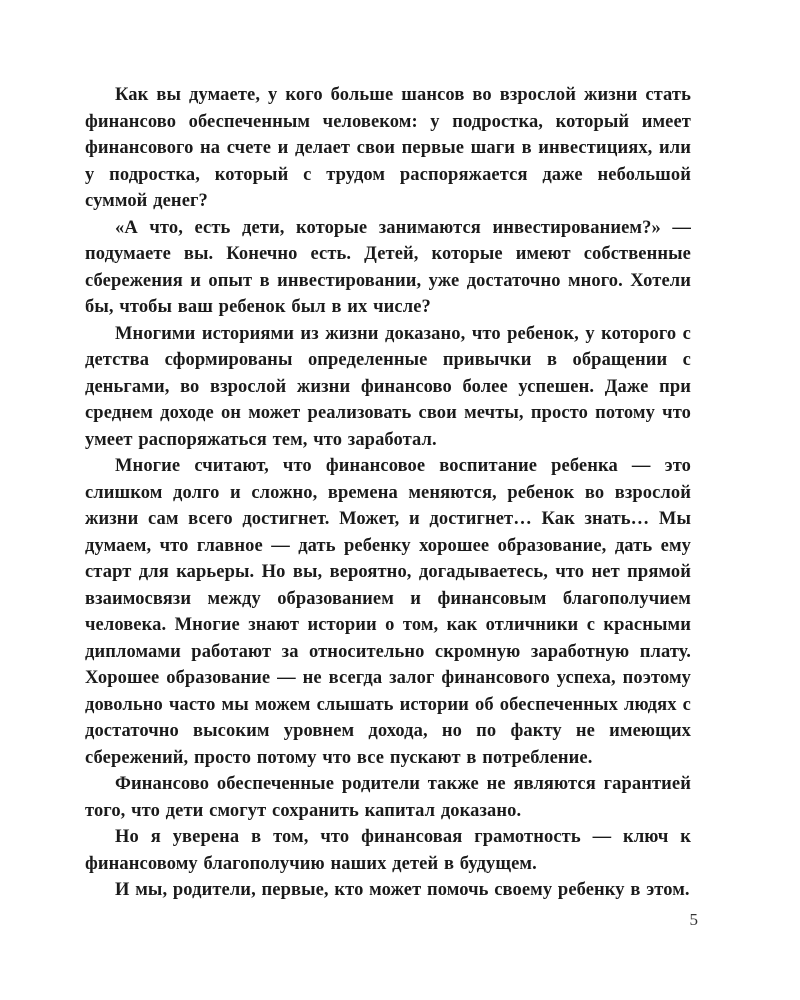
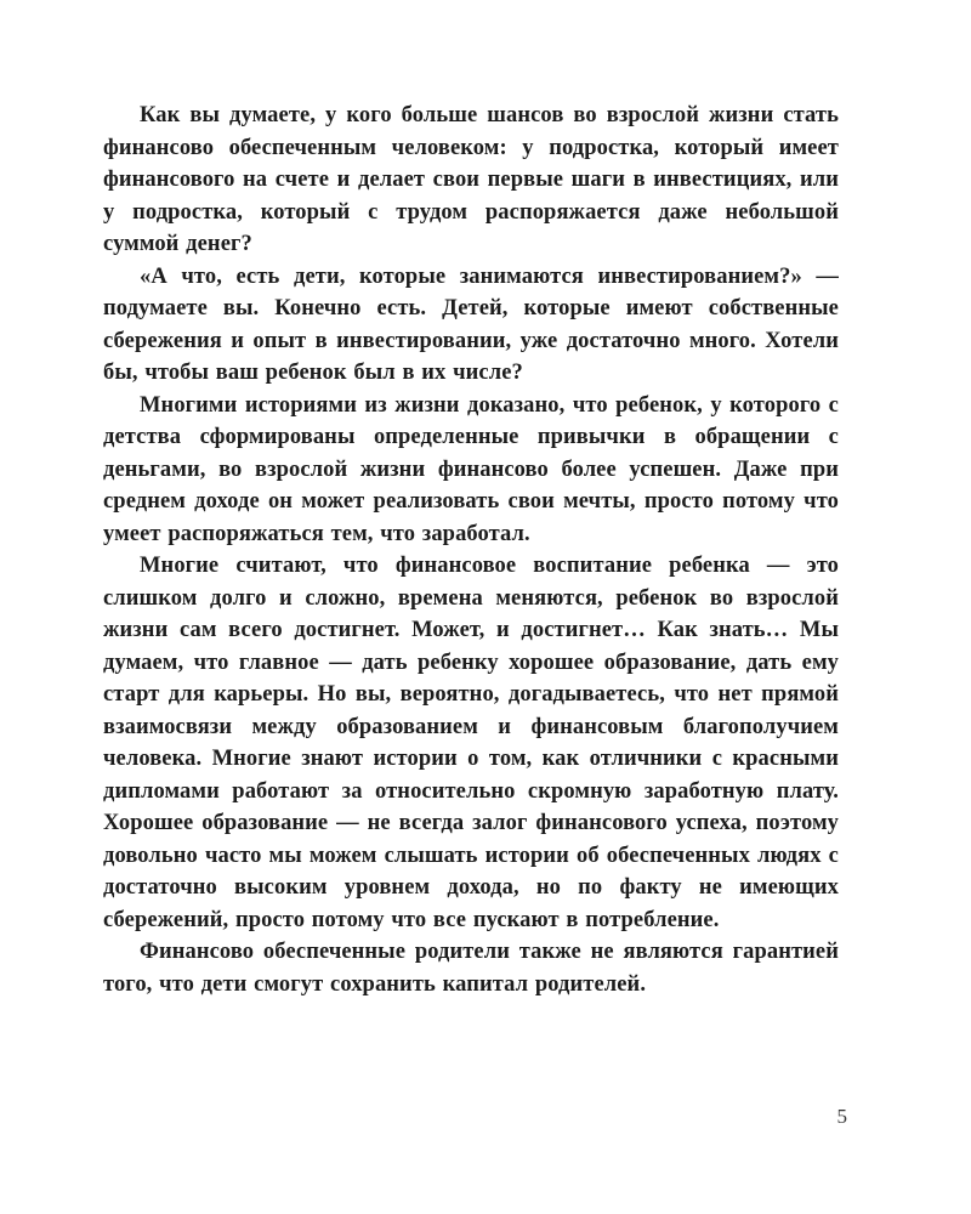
  Как вы думаете, у кого больше шансов во взрослой жизни стать финансово обеспеченным человеком: у подростка, который имеет финансового на счете и делает свои первые шаги в инвестициях, или у подростка, который с трудом распоряжается даже небольшой суммой денег?
  «А что, есть дети, которые занимаются инвестированием?» — подумаете вы. Конечно есть. Детей, которые имеют собственные сбережения и опыт в инвестировании, уже достаточно много. Хотели бы, чтобы ваш ребенок был в их числе?
  Многими историями из жизни доказано, что ребенок, у которого с детства сформированы определенные привычки в обращении с деньгами, во взрослой жизни финансово более успешен. Даже при среднем доходе он может реализовать свои мечты, просто потому что умеет распоряжаться тем, что заработал.
  Многие считают, что финансовое воспитание ребенка — это слишком долго и сложно, времена меняются, ребенок во взрослой жизни сам всего достигнет. Может, и достигнет… Как знать… Мы думаем, что главное — дать ребенку хорошее образование, дать ему старт для карьеры. Но вы, вероятно, догадываетесь, что нет прямой взаимосвязи между образованием и финансовым благополучием человека. Многие знают истории о том, как отличники с красными дипломами работают за относительно скромную заработную плату. Хорошее образование — не всегда залог финансового успеха, поэтому довольно часто мы можем слышать истории об обеспеченных людях с достаточно высоким уровнем дохода, но по факту не имеющих сбережений, просто потому что все пускают в потребление.
- Финансово обеспеченные родители также не являются гарантией того, что дети смогут сохранить капитал доказано.
+ Финансово обеспеченные родители также не являются гарантией того, что дети смогут сохранить капитал родителей.
- Но я уверена в том, что финансовая грамотность — ключ к финансовому благополучию наших детей в будущем.
- И мы, родители, первые, кто может помочь своему ребенку в этом.
  5
